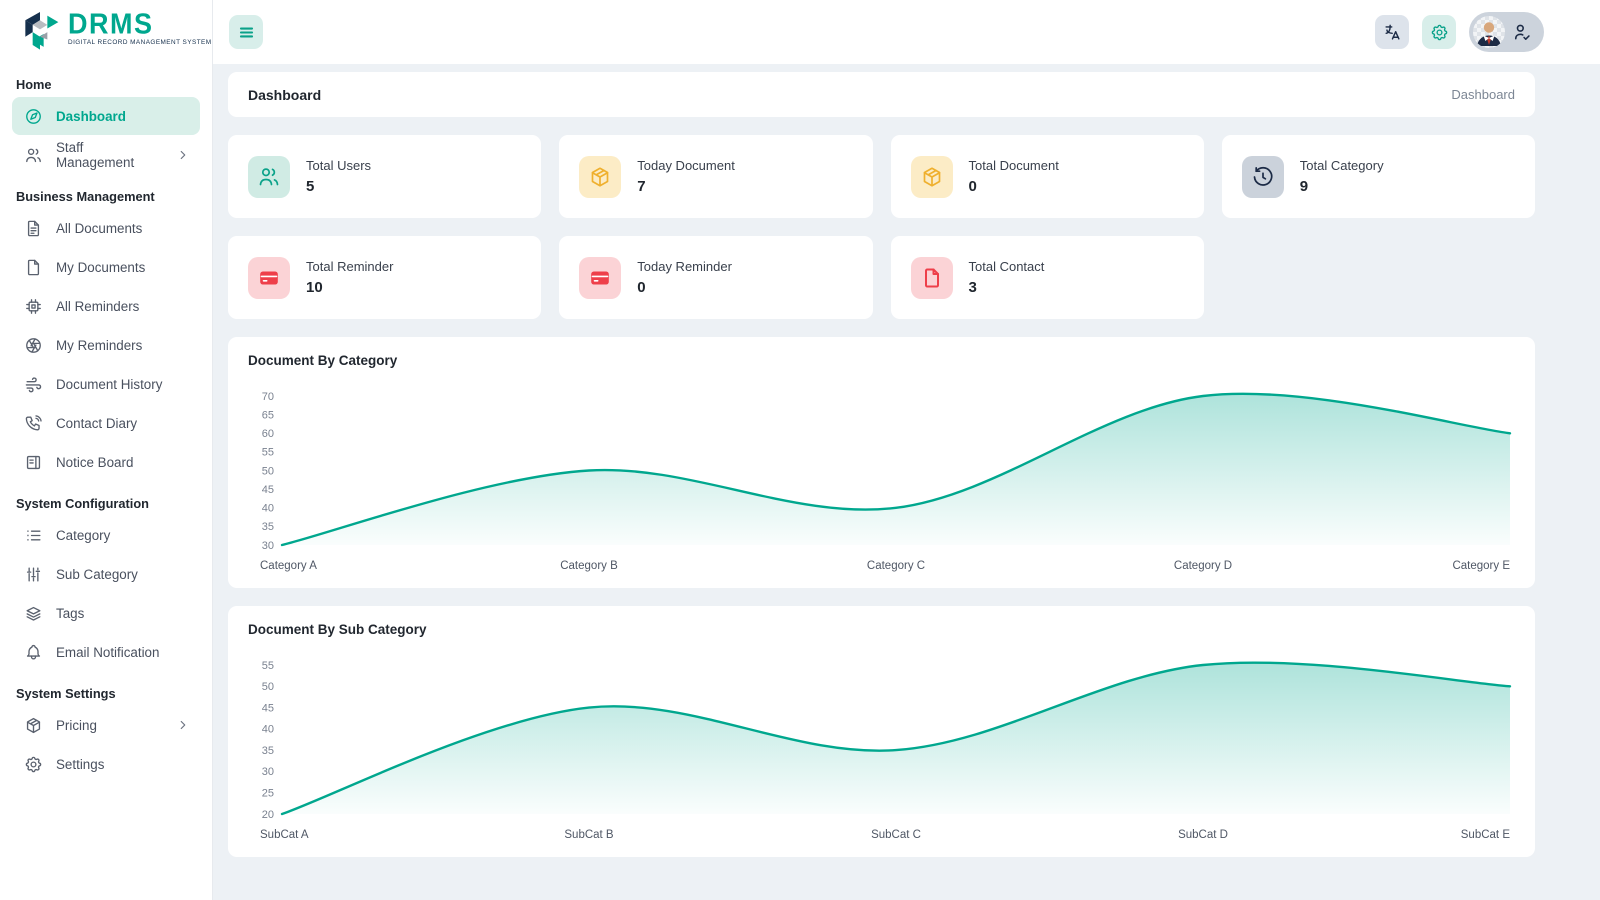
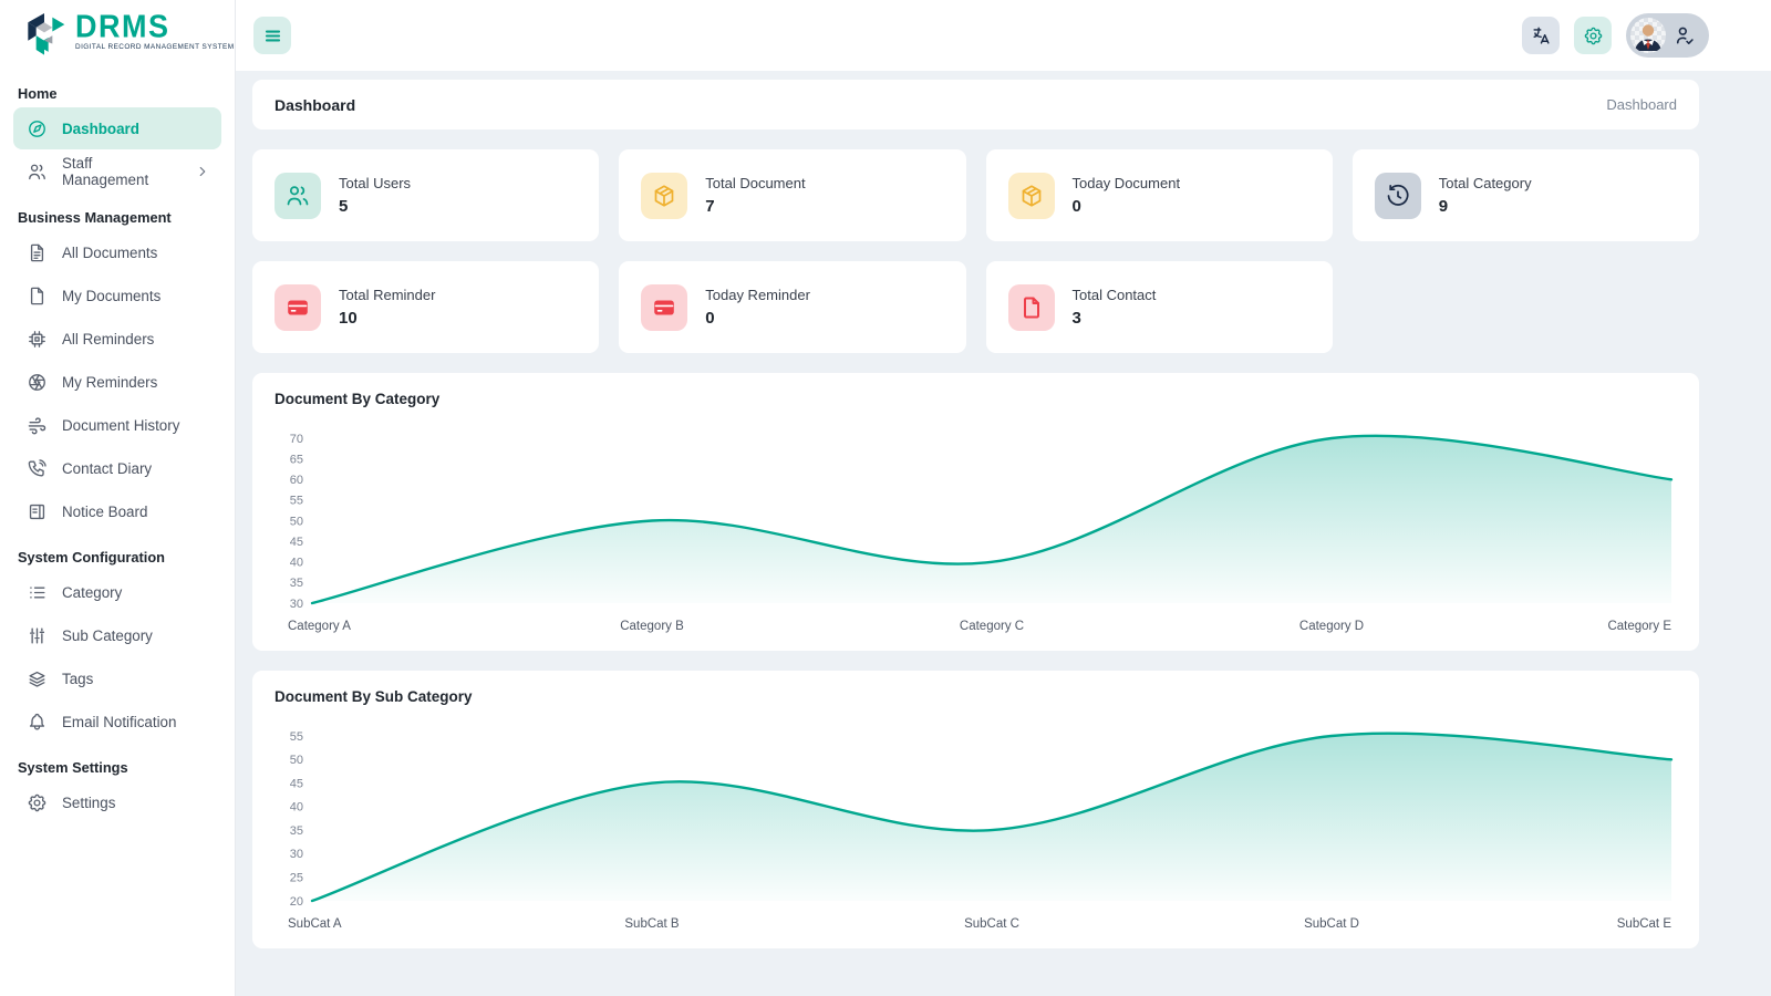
  DRMS
  Home
  Dashboard
  Staff Management
  Business Management
  All Documents
  My Documents
  All Reminders
  My Reminders
  Document History
  Contact Diary
  Notice Board
  System Configuration
  Category
  Sub Category
  Tags
  Email Notification
  System Settings
- Pricing
  Settings
  Dashboard
  Dashboard
  Total Users
  5
- Today Document
+ Total Document
  7
- Total Document
+ Today Document
  0
  Total Category
  9
  Total Reminder
  10
  Today Reminder
  0
  Total Contact
  3
  Document By Category
  70
  65
  60
  55
  50
  45
  40
  35
  30
  Category A
  Category B
  Category C
  Category D
  Category E
  Document By Sub Category
  55
  50
  45
  40
  35
  30
  25
  20
  SubCat A
  SubCat B
  SubCat C
  SubCat D
  SubCat E
